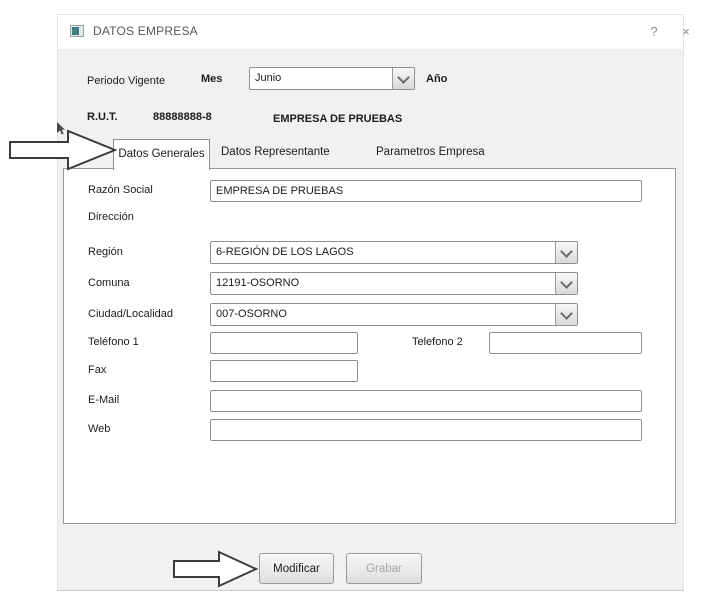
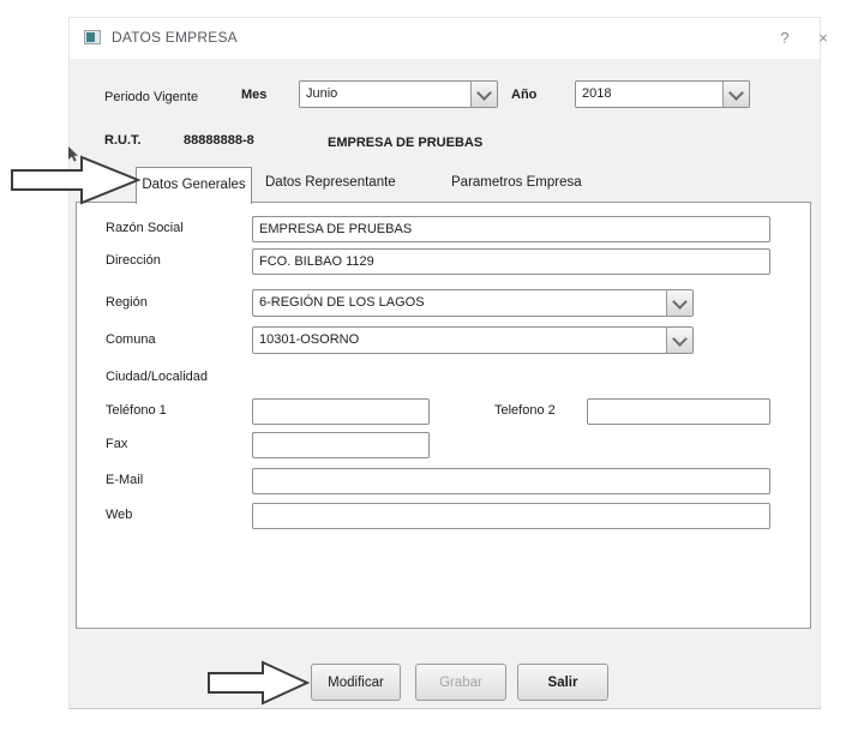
  DATOS EMPRESA
  ?
  ×
  Periodo Vigente
  Mes
  Junio
  Año
+ 2018
  R.U.T.
  88888888-8
  EMPRESA DE PRUEBAS
  Datos Generales
  Datos Representante
  Parametros Empresa
  Razón Social
  EMPRESA DE PRUEBAS
  Dirección
+ FCO. BILBAO 1129
  Región
  6-REGIÓN DE LOS LAGOS
  Comuna
- 12191-OSORNO
+ 10301-OSORNO
  Ciudad/Localidad
- 007-OSORNO
  Teléfono 1
  Telefono 2
  Fax
  E-Mail
  Web
  Modificar
  Grabar
+ Salir
